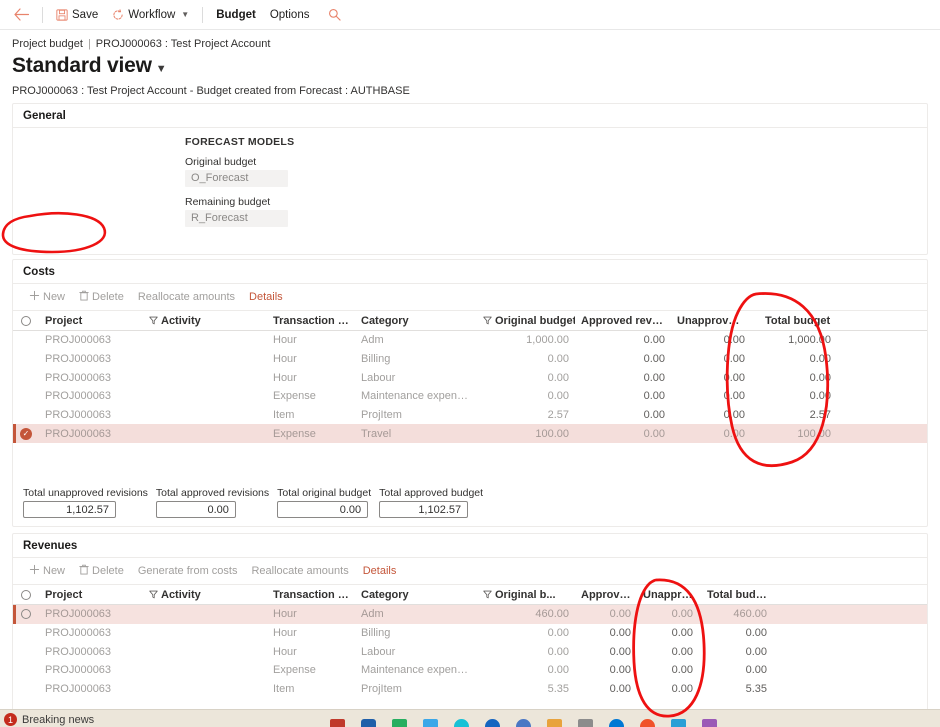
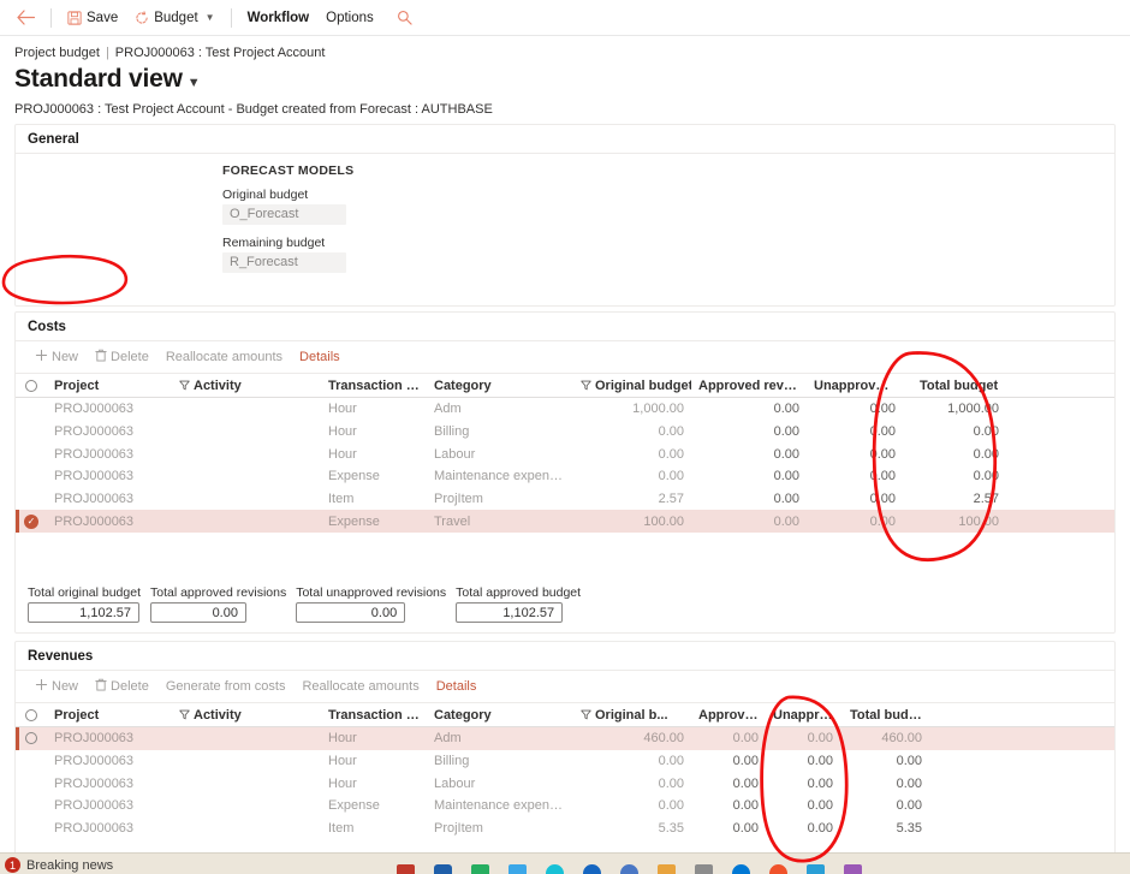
  Save
- Workflow
+ Budget
  ▼
- Budget
+ Workflow
  Options
  Project budget
  |
  PROJ000063 : Test Project Account
  Standard view
  ▼
  PROJ000063 : Test Project Account - Budget created from Forecast : AUTHBASE
  General
  FORECAST MODELS
  Original budget
  O_Forecast
  Remaining budget
  R_Forecast
  Costs
  New
  Delete
  Reallocate amounts
  Details
  Project
  Activity
  Transaction typ
  Category
  Original budget
  Approved revisio
  Unapproved r
  Total budget
  PROJ000063
  Hour
  Adm
  1,000.00
  0.00
  000
  1,000.0
  PROJ000063
  Hour
  Billing
  0.00
  0.00
  .00
  0.00
  PROJ000063
  Hour
  Labour
  0.00
  0.00
  .00
  0.0
  PROJ000063
  Expense
  Maintenance expenses
  0.00
  0.00
  .00
  0.0
  PROJ000063
  Item
  ProjItem
  2.57
  0.00
  000
  2.57
  ✓
  PROJ000063
  Expense
  Travel
  100.00
  0.00
  0.00
  100.00
- Total unapproved revisions
+ Total original budget
  1,102.57
  Total approved revisions
  0.00
- Total original budget
+ Total unapproved revisions
  0.00
  Total approved budget
  1,102.57
  Revenues
  New
  Delete
  Generate from costs
  Reallocate amounts
  Details
  Project
  Activity
  Transaction typ
  Category
  Original b...
  Approved .
  Total budget
  PROJ000063
  Hour
  Adm
  460.00
  0.00
  0.00
  460.00
  PROJ000063
  Hour
  Billing
  0.00
  0.00
  0.00
  0.00
  PROJ000063
  Hour
  Labour
  0.00
  0.00
  0.00
  0.00
  PROJ000063
  Expense
  Maintenance expenses
  0.00
  0.00
  0.00
  0.00
  PROJ000063
  Item
  ProjItem
  5.35
  0.00
  0.00
  5.35
  1
  Breaking news
